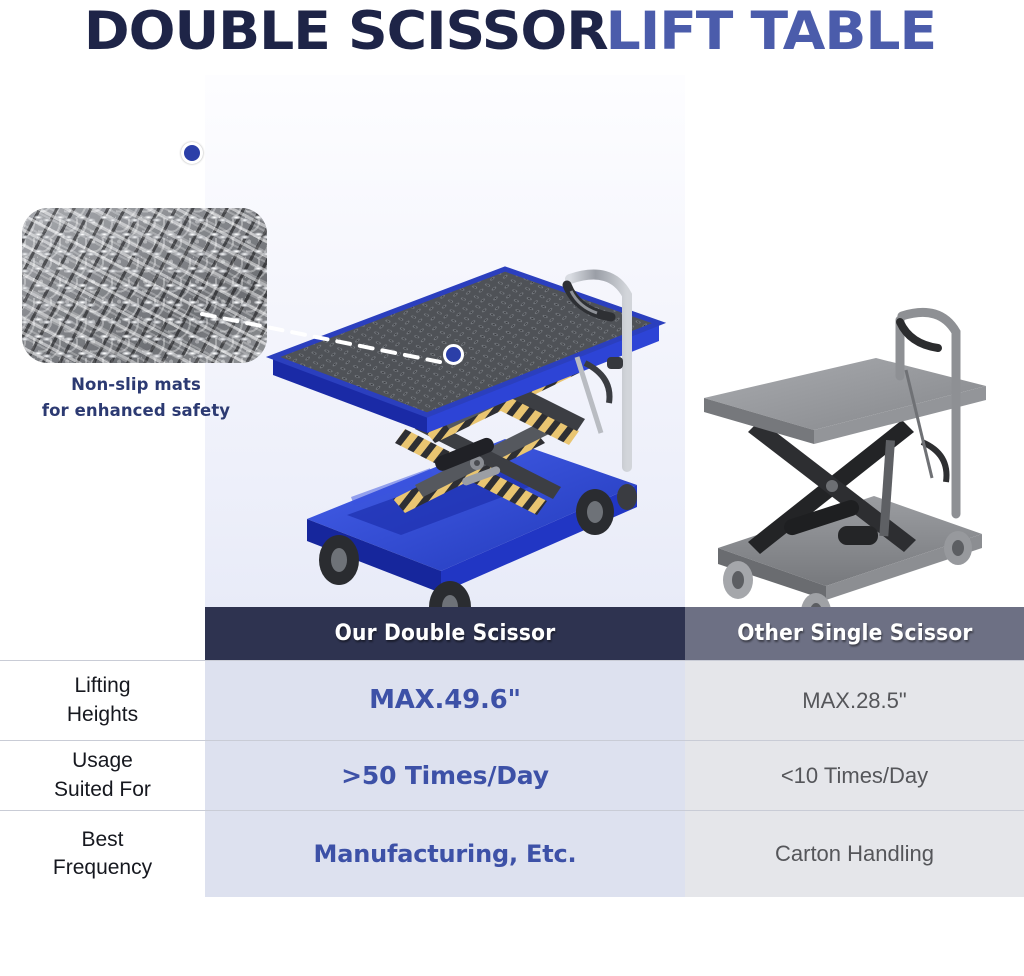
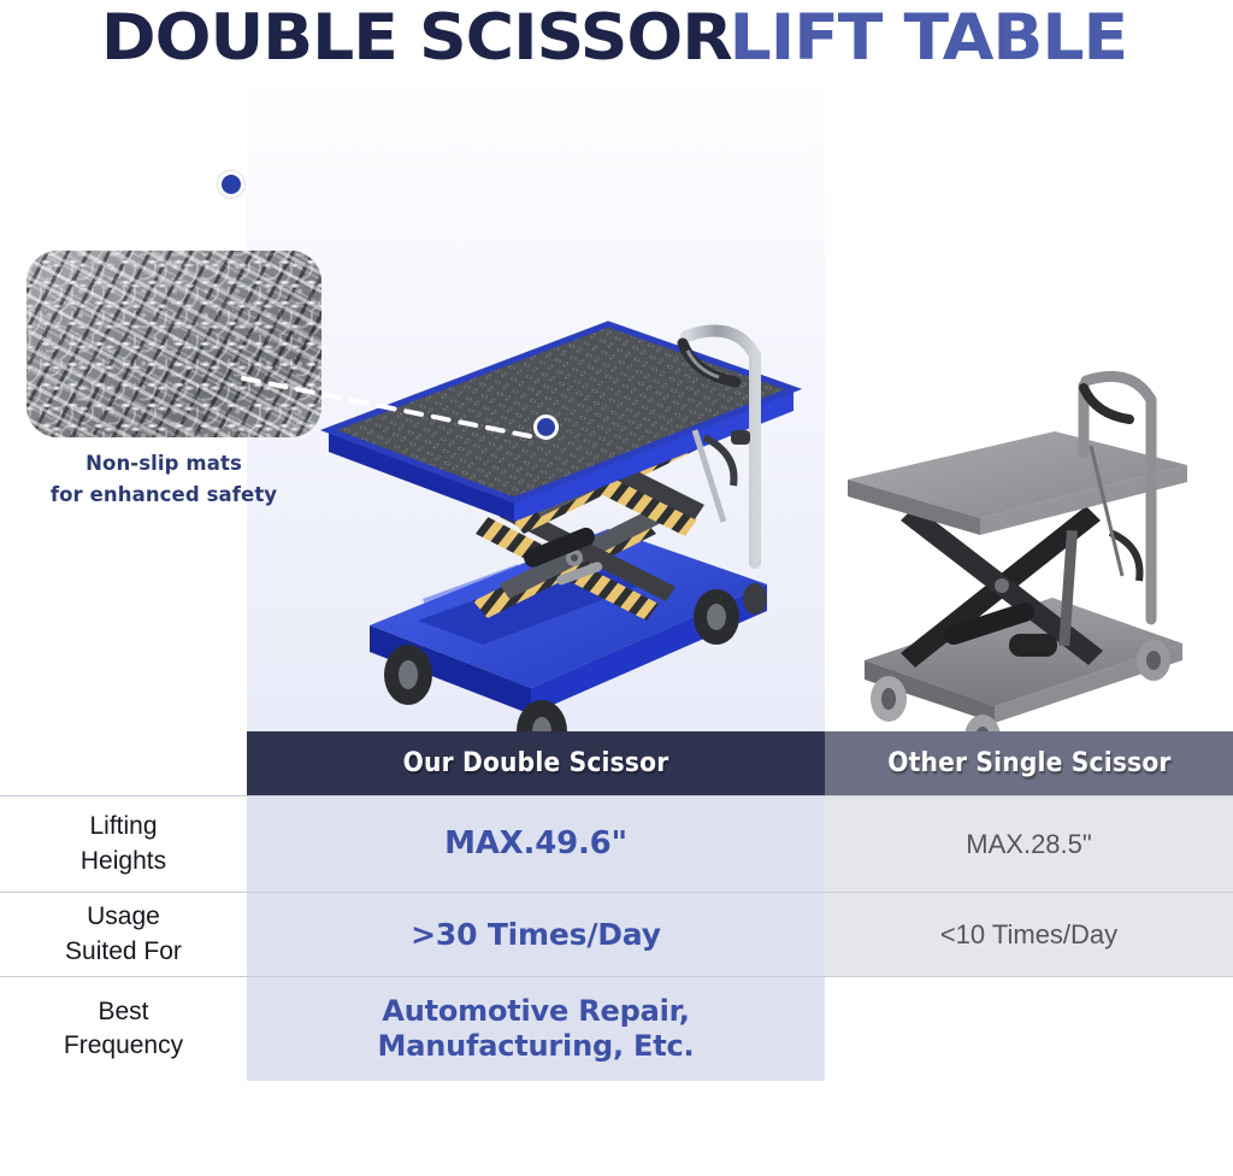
  DOUBLE SCISSOR
  LIFT TABLE
  Non-slip mats
  for enhanced safety
  Our Double Scissor
  Other Single Scissor
  Lifting
  Heights
  MAX.49.6"
  MAX.28.5"
  Usage
  Suited For
- >50 Times/Day
+ >30 Times/Day
  <10 Times/Day
  Best
  Frequency
+ Automotive Repair,
  Manufacturing, Etc.
- Carton Handling
